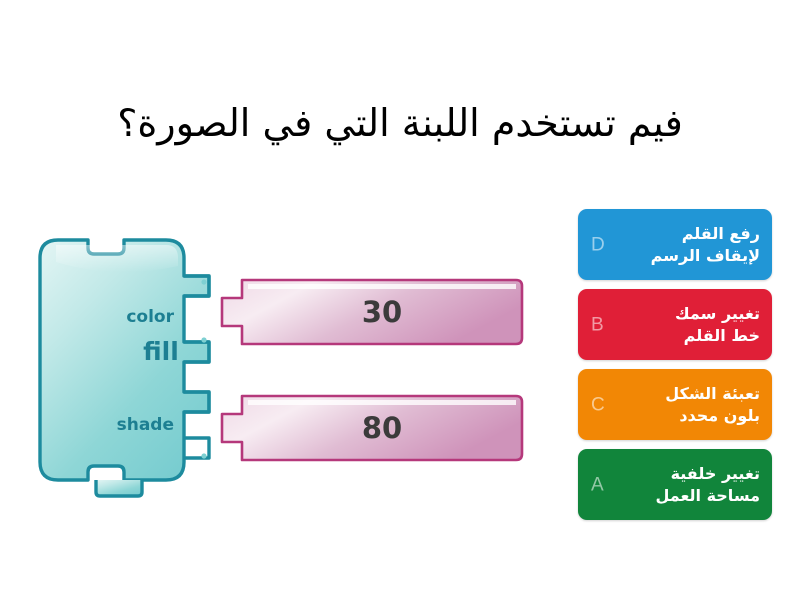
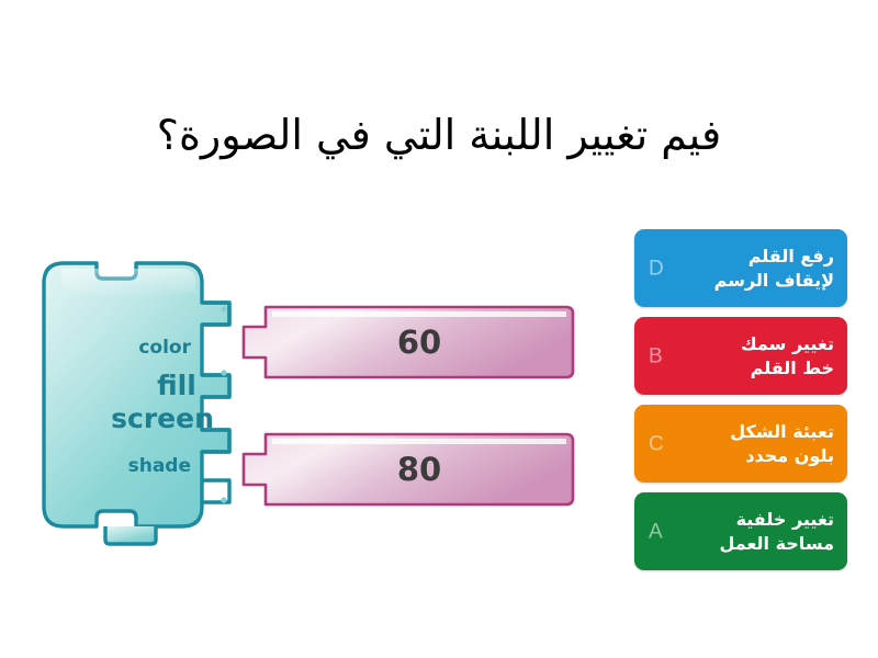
- فيم تستخدم اللبنة التي في الصورة؟
+ فيم تغيير اللبنة التي في الصورة؟
  color
  fill
+ screen
  shade
- 30
+ 60
  80
  D
  رفع القلم
  لإيقاف الرسم
  B
  تغيير سمك
  خط القلم
  C
  تعبئة الشكل
  بلون محدد
  A
  تغيير خلفية
  مساحة العمل
